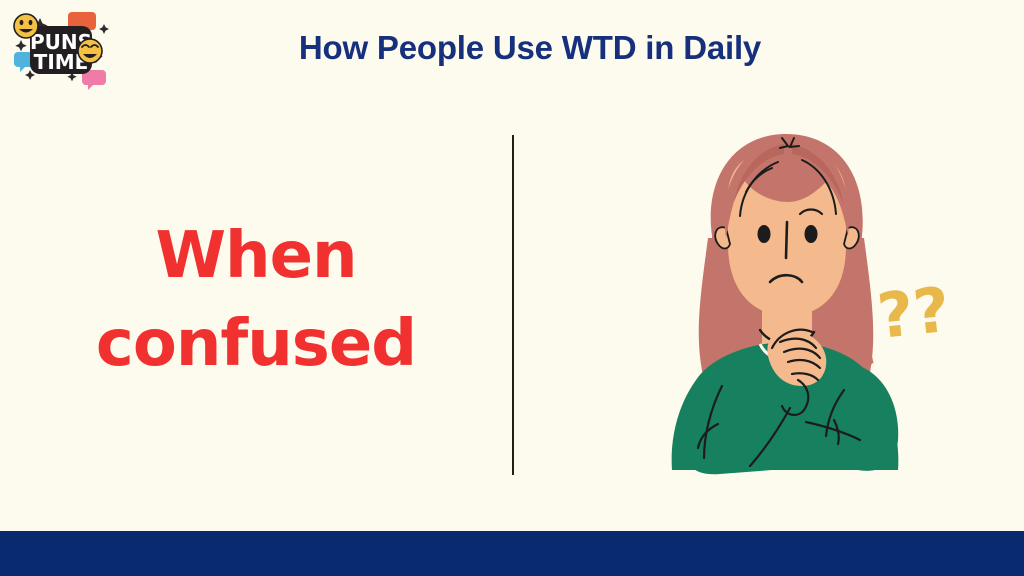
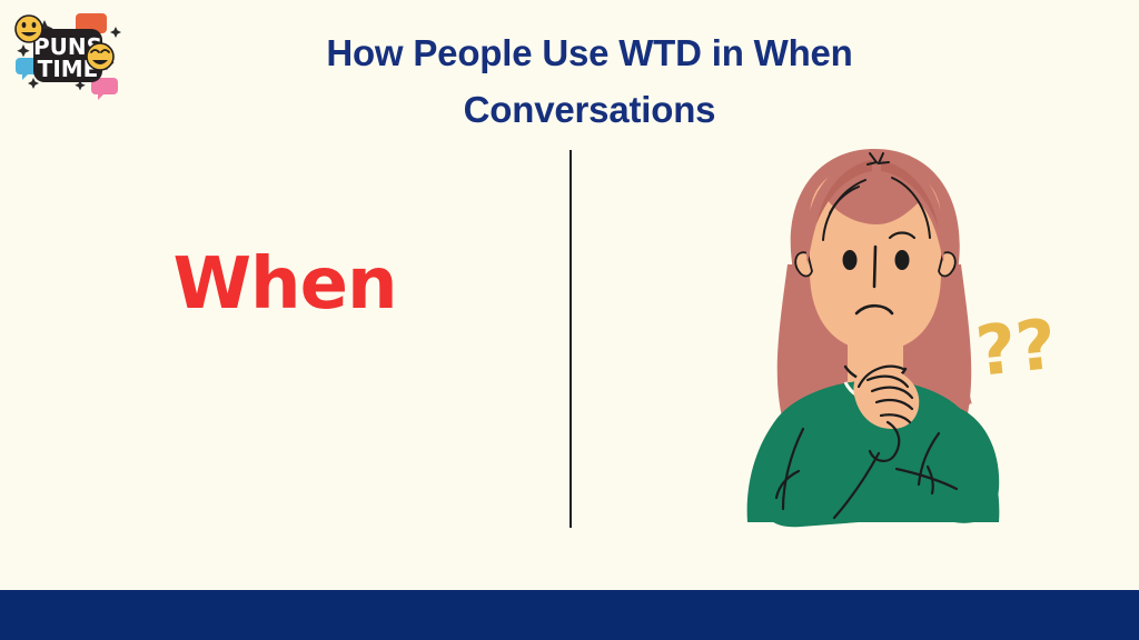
  PUN
  TIME
- How People Use WTD in Daily
+ How People Use WTD in When
+ Conversations
  When
- confused
